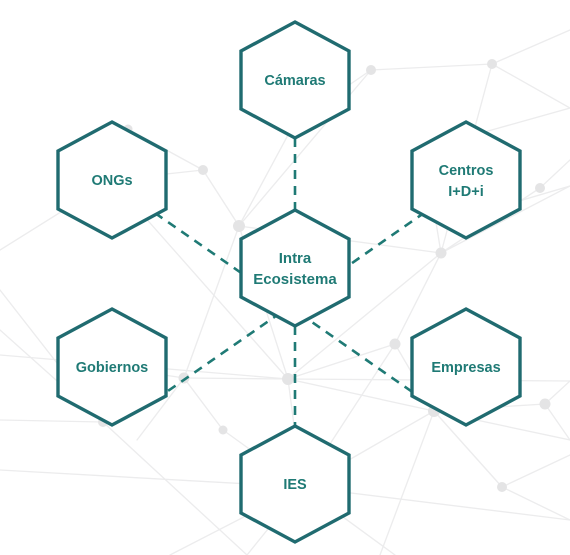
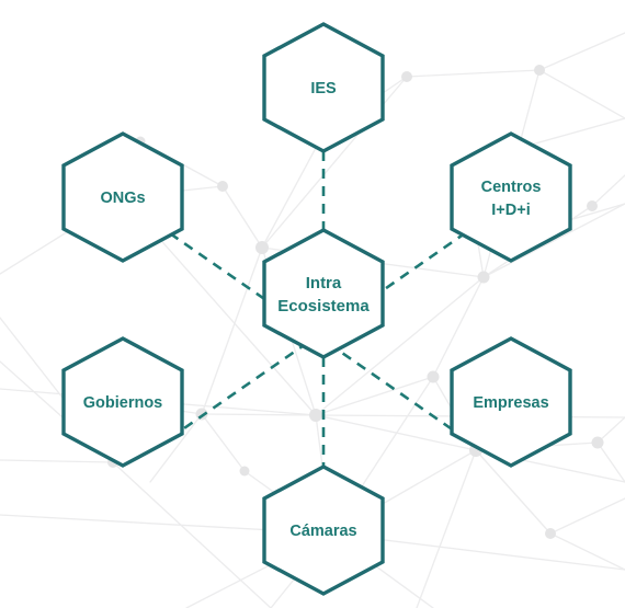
- Cámaras
+ IES
  ONGs
  Centros
  I+D+i
  Gobiernos
  Empresas
- IES
+ Cámaras
  Intra
  Ecosistema
